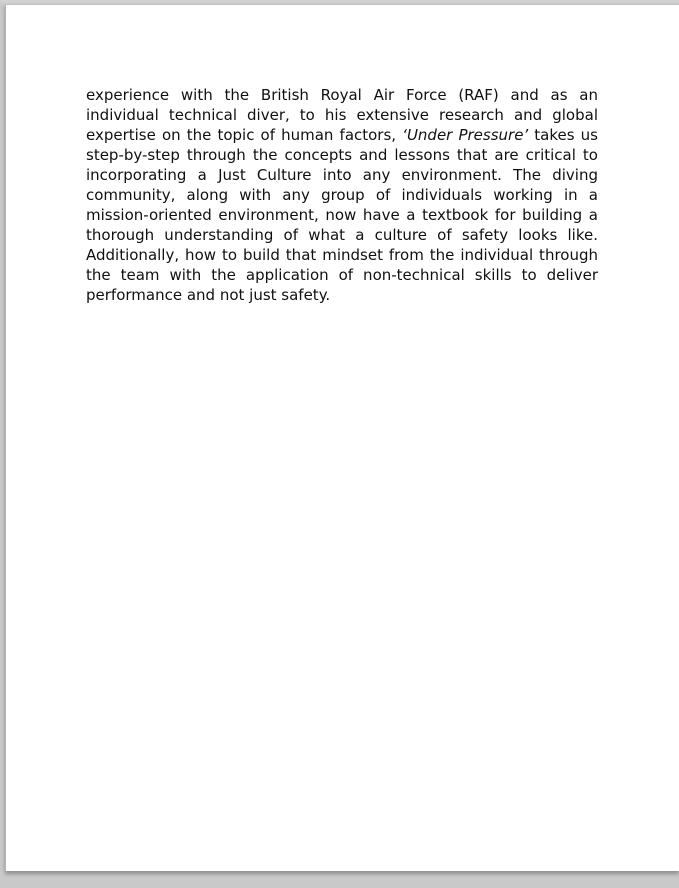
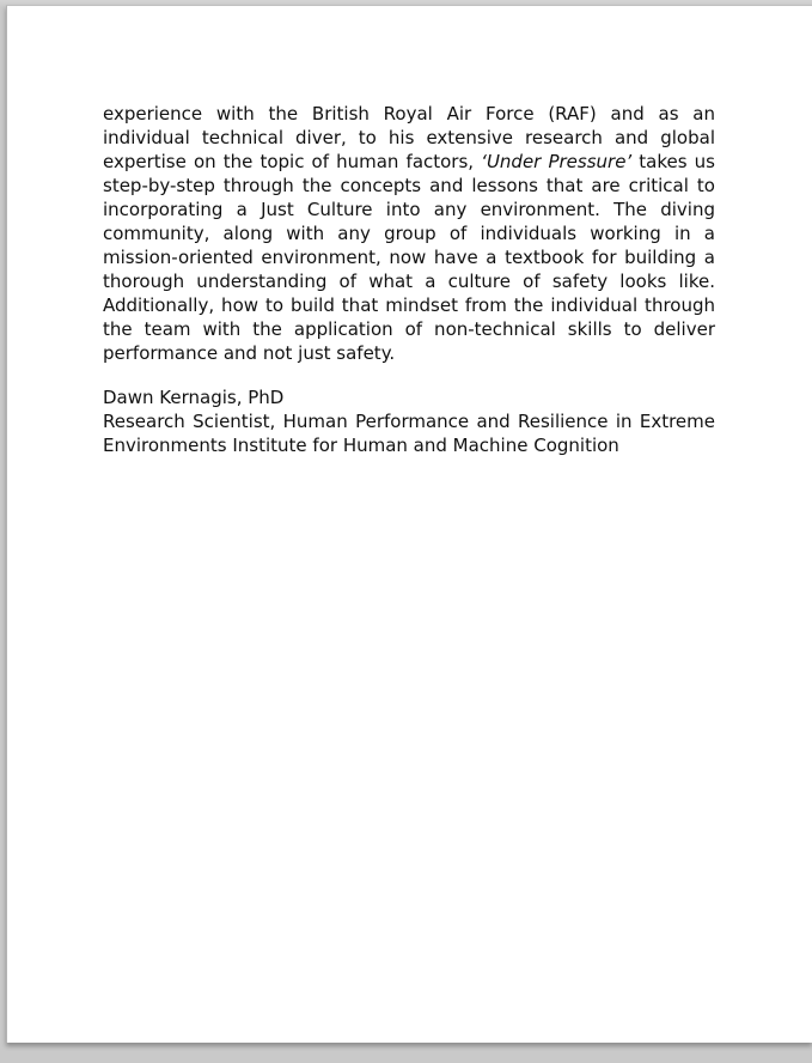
  experience with the British Royal Air Force (RAF) and as an individual technical diver, to his extensive research and global expertise on the topic of human factors, ‘Under Pressure’ takes us step-by-step through the concepts and lessons that are critical to incorporating a Just Culture into any environment. The diving community, along with any group of individuals working in a mission-oriented environment, now have a textbook for building a thorough understanding of what a culture of safety looks like. Additionally, how to build that mindset from the individual through the team with the application of non-technical skills to deliver performance and not just safety.
+ Dawn Kernagis, PhD
+ Research Scientist, Human Performance and Resilience in Extreme Environments Institute for Human and Machine Cognition
